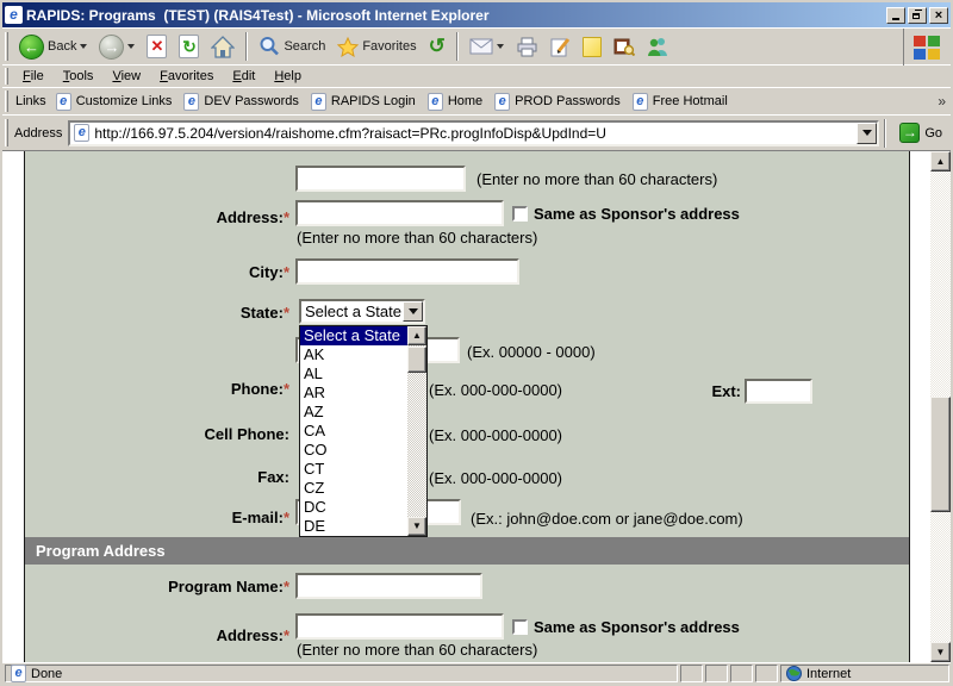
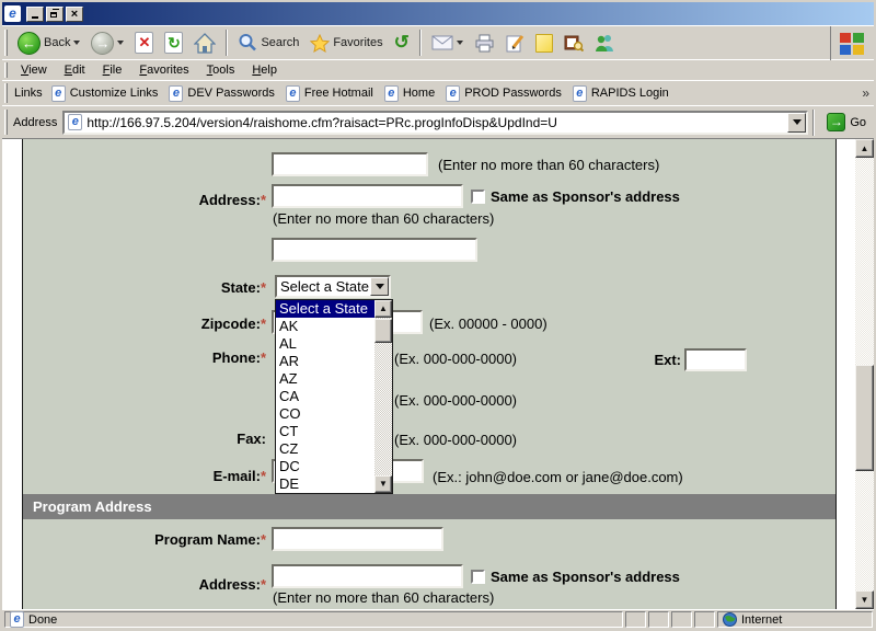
  e
- RAPIDS: Programs (TEST) (RAIS4Test) - Microsoft Internet Explorer
  ×
  ←
  Back
  →
  ✕
  ↻
  Search
  Favorites
  ↺
- File
+ View
- Tools
+ Edit
- View
+ File
  Favorites
- Edit
+ Tools
  Help
  Links
  e
  Customize Links
  e
  DEV Passwords
  e
- RAPIDS Login
+ Free Hotmail
  e
  Home
  e
  PROD Passwords
  e
- Free Hotmail
+ RAPIDS Login
  »
  Address
  e
  http://166.97.5.204/version4/raishome.cfm?raisact=PRc.progInfoDisp&UpdInd=U
  →
  Go
  (Enter no more than 60 characters)
  Address:*
  Same as Sponsor's address
  (Enter no more than 60 characters)
- City:*
  State:*
  Select a State
+ Zipcode:*
  (Ex. 00000 - 0000)
  Phone:*
  (Ex. 000-000-0000)
  Ext:
- Cell Phone:
  (Ex. 000-000-0000)
  Fax:
  (Ex. 000-000-0000)
  E-mail:*
  (Ex.: john@doe.com or jane@doe.com)
  Program Address
  Program Name:*
  Address:*
  Same as Sponsor's address
  (Enter no more than 60 characters)
  Select a State
  AK
  AL
  AR
  AZ
  CA
  CO
  CT
  CZ
  DC
  DE
  ▲
  ▼
  ▲
  ▼
  e
  Done
  Internet
